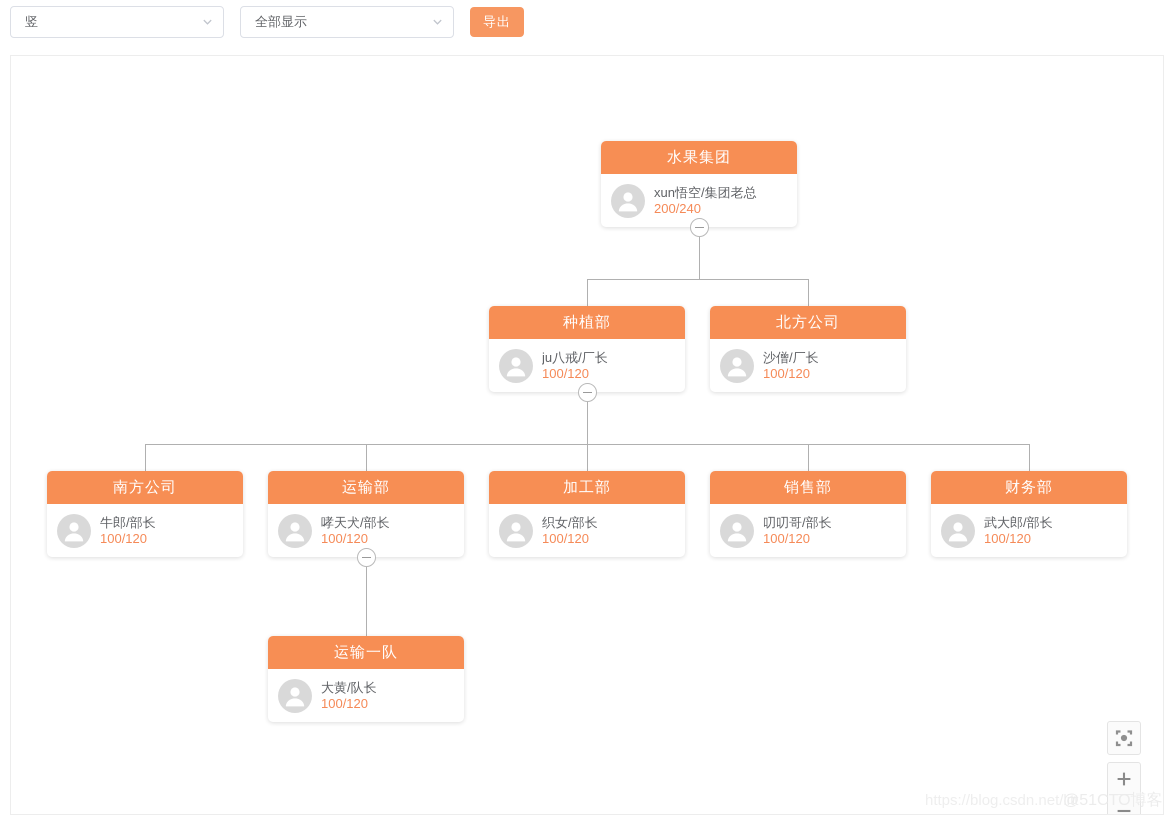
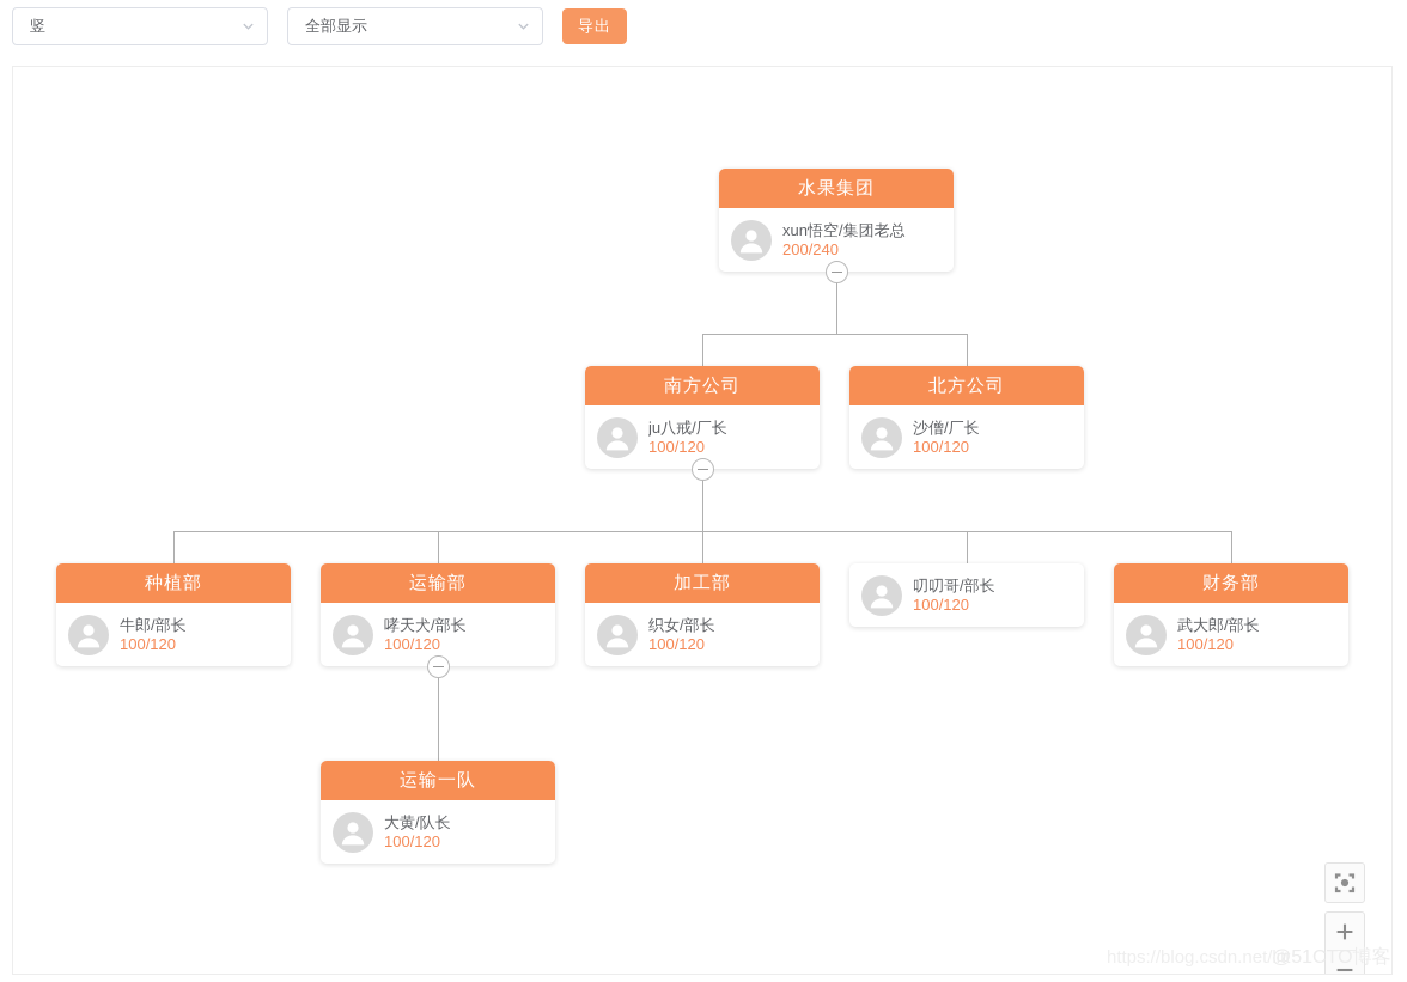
  竖
  全部显示
  导出
  水果集团
  xun悟空/集团老总
  200/240
- 种植部
+ 南方公司
  ju八戒/厂长
  100/120
  北方公司
  沙僧/厂长
  100/120
- 南方公司
+ 种植部
  牛郎/部长
  100/120
  运输部
  哮天犬/部长
  100/120
  加工部
  织女/部长
  100/120
- 销售部
  叨叨哥/部长
  100/120
  财务部
  武大郎/部长
  100/120
  运输一队
  大黄/队长
  100/120
  @51CTO博客
